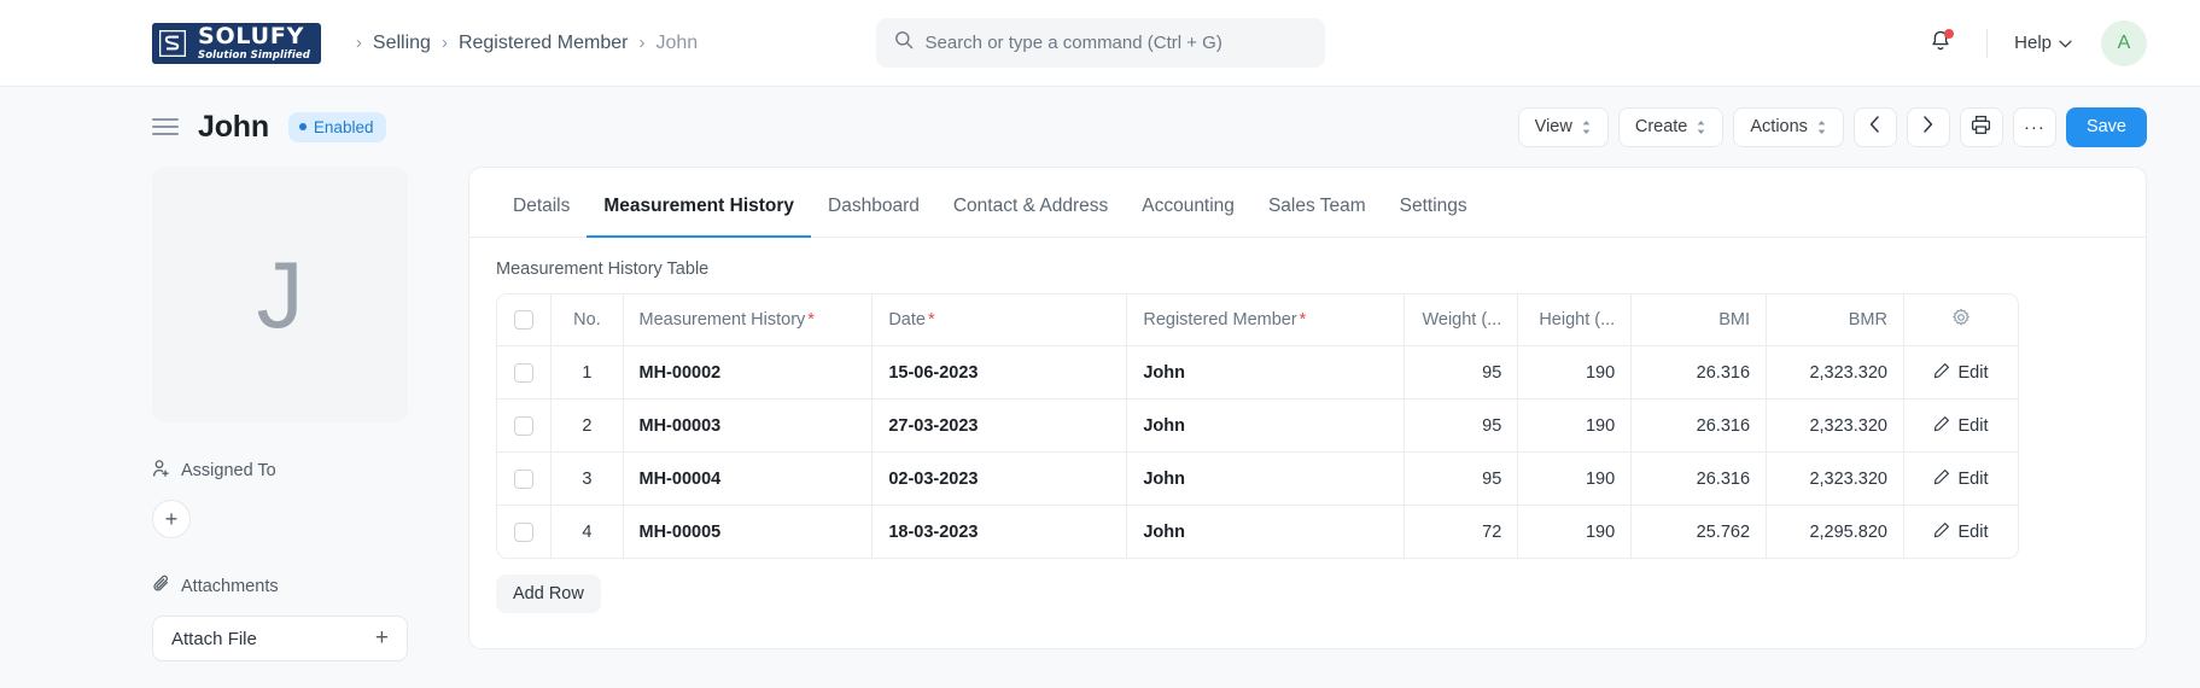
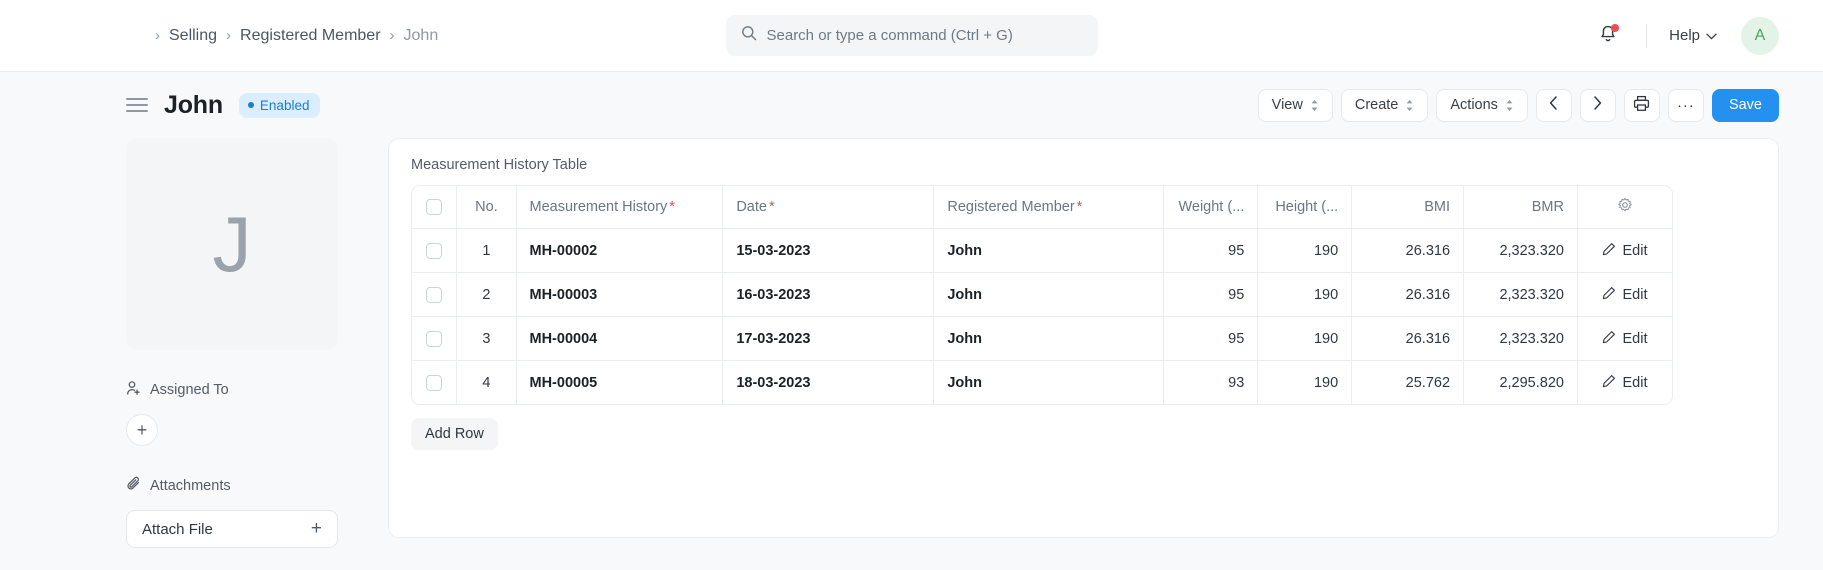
- SOLUFY
- Solution Simplified
  ›
  Selling
  ›
  Registered Member
  ›
  John
  Search or type a command (Ctrl + G)
  Help
  A
  John
  Enabled
  View
  Create
  Actions
  ···
  Save
  J
  Assigned To
  +
  Attachments
  Attach File
  +
- Details
- Measurement History
- Dashboard
- Contact & Address
- Accounting
- Sales Team
- Settings
  Measurement History Table
  	No.	Measurement History *	Date *	Registered Member *	Weight (...	Height (...	BMI	BMR
- 	1	MH-00002	15-06-2023	John	95	190	26.316	2,323.320	Edit
+ 	1	MH-00002	15-03-2023	John	95	190	26.316	2,323.320	Edit
- 	2	MH-00003	27-03-2023	John	95	190	26.316	2,323.320	Edit
+ 	2	MH-00003	16-03-2023	John	95	190	26.316	2,323.320	Edit
- 	3	MH-00004	02-03-2023	John	95	190	26.316	2,323.320	Edit
+ 	3	MH-00004	17-03-2023	John	95	190	26.316	2,323.320	Edit
- 	4	MH-00005	18-03-2023	John	72	190	25.762	2,295.820	Edit
+ 	4	MH-00005	18-03-2023	John	93	190	25.762	2,295.820	Edit
  Add Row
